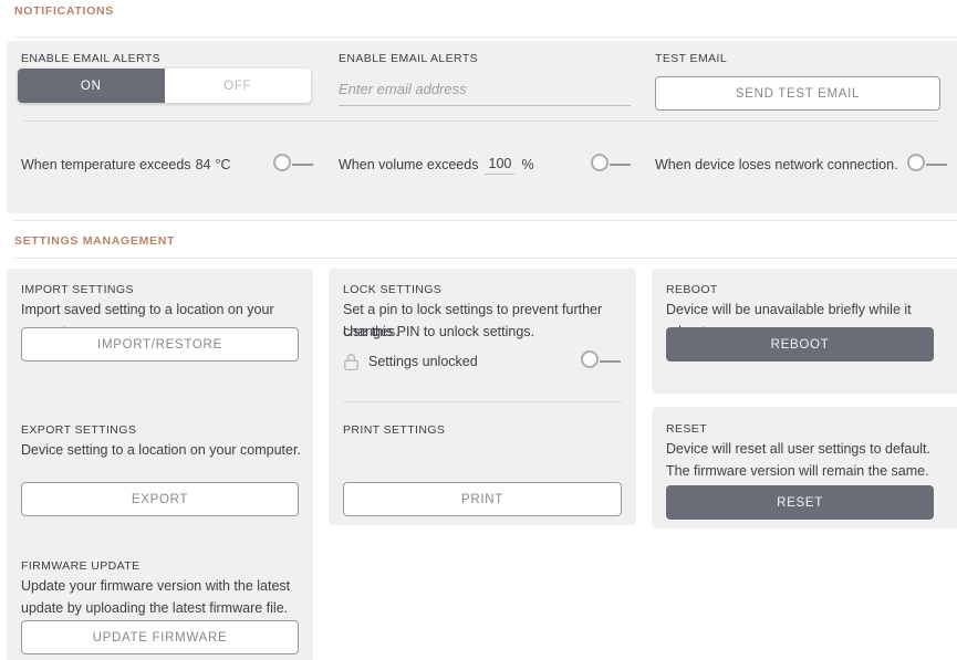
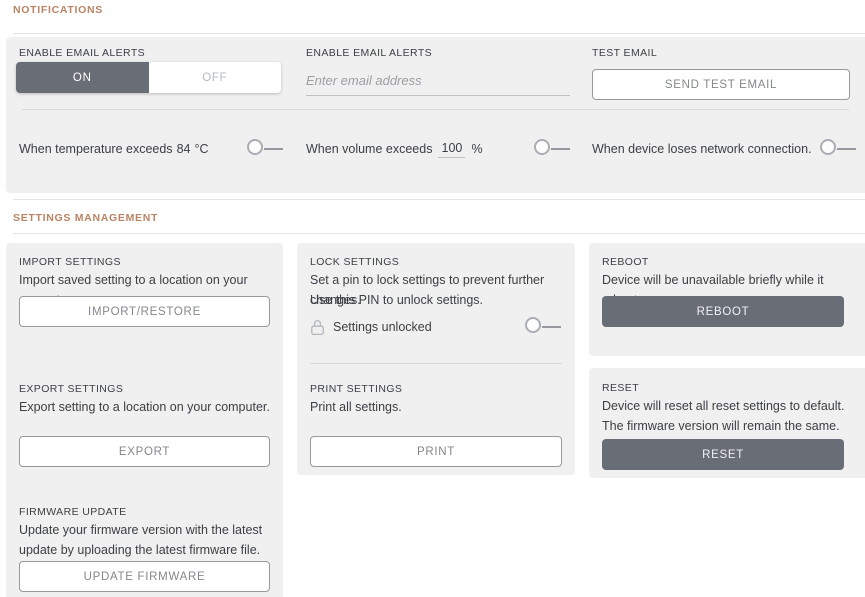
  NOTIFICATIONS
  ENABLE EMAIL ALERTS
  ON
  OFF
  ENABLE EMAIL ALERTS
  Enter email address
  TEST EMAIL
  SEND TEST EMAIL
  When temperature exceeds
  84
  °C
  When volume exceeds
  100
  %
  When device loses network connection.
  SETTINGS MANAGEMENT
  IMPORT SETTINGS
  Import saved setting to a location on your
  IMPORT/RESTORE
  EXPORT SETTINGS
- Device setting to a location on your computer.
+ Export setting to a location on your computer.
  EXPORT
  FIRMWARE UPDATE
  Update your firmware version with the latest update by uploading the latest firmware file.
  UPDATE FIRMWARE
  LOCK SETTINGS
  Set a pin to lock settings to prevent further changes.
  Use this PIN to unlock settings.
  Settings unlocked
  PRINT SETTINGS
+ Print all settings.
  PRINT
  REBOOT
  Device will be unavailable briefly while it
  REBOOT
  RESET
- Device will reset all user settings to default. The firmware version will remain the same.
+ Device will reset all reset settings to default. The firmware version will remain the same.
  RESET
